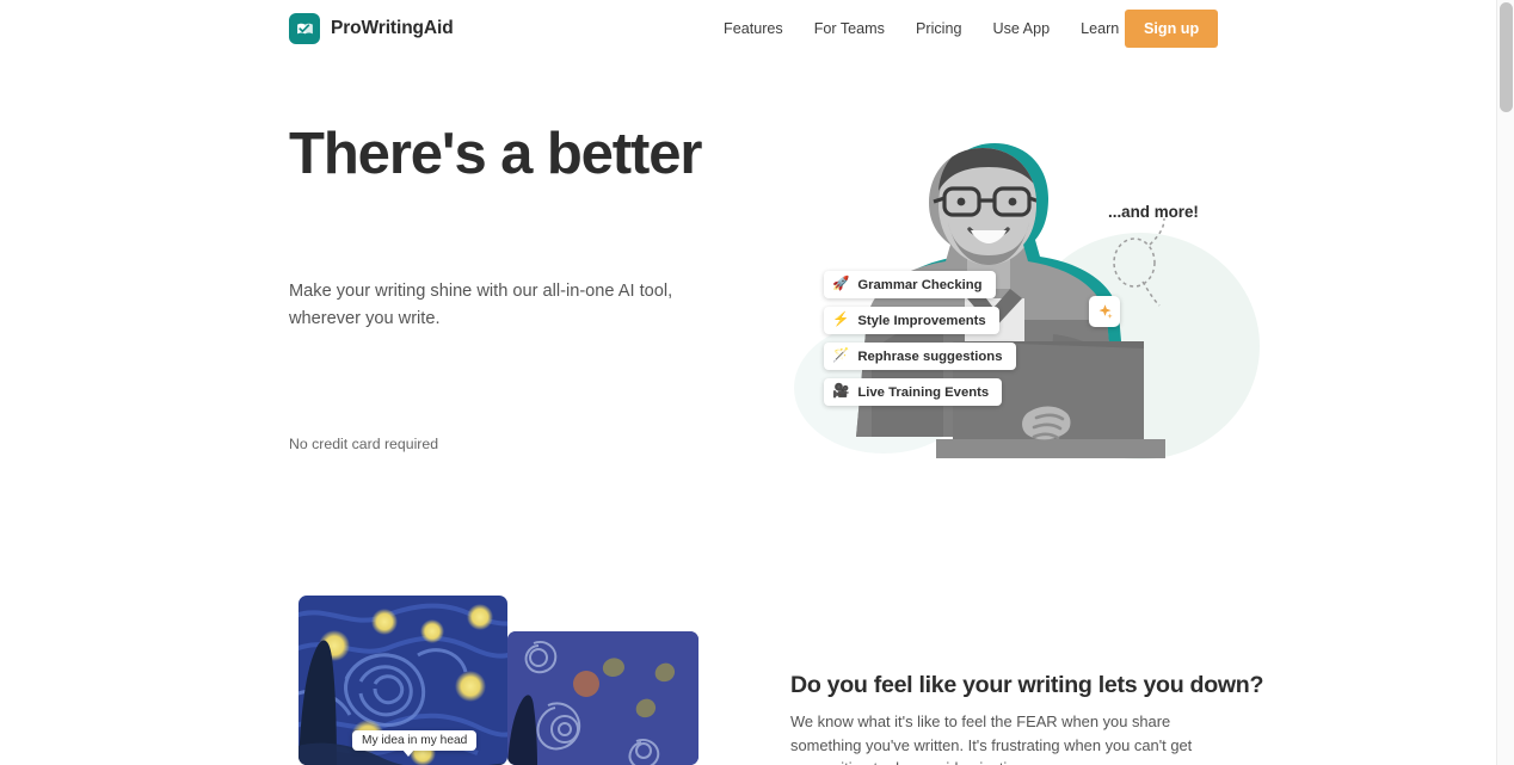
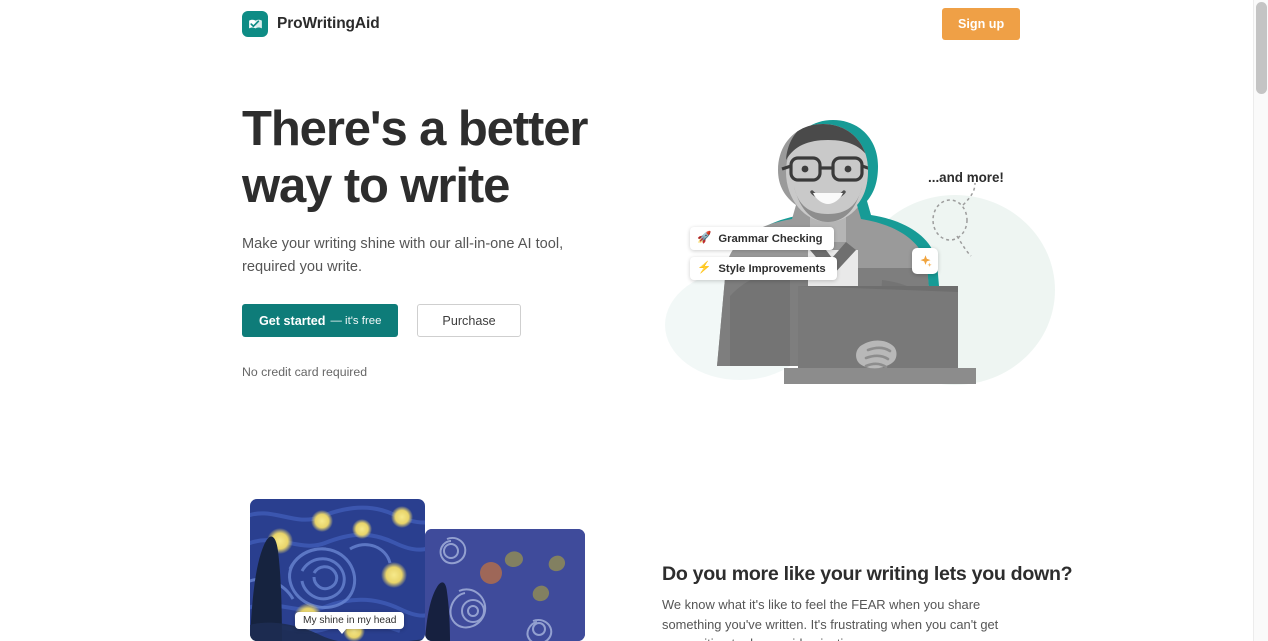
  ProWritingAid
- Features
- For Teams
- Pricing
- Use App
- Learn
  Sign up
  There's a better
+ way to write
- Make your writing shine with our all-in-one AI tool, wherever you write.
+ Make your writing shine with our all-in-one AI tool, required you write.
+ Get started
+ — it's free
+ Purchase
  No credit card required
  ...and more!
  🚀
  Grammar Checking
  ⚡
  Style Improvements
- 🪄
- Rephrase suggestions
- 🎥
- Live Training Events
- My idea in my head
+ My shine in my head
- Do you feel like your writing lets you down?
+ Do you more like your writing lets you down?
  We know what it's like to feel the FEAR when you share something you've written. It's frustrating when you can't get
